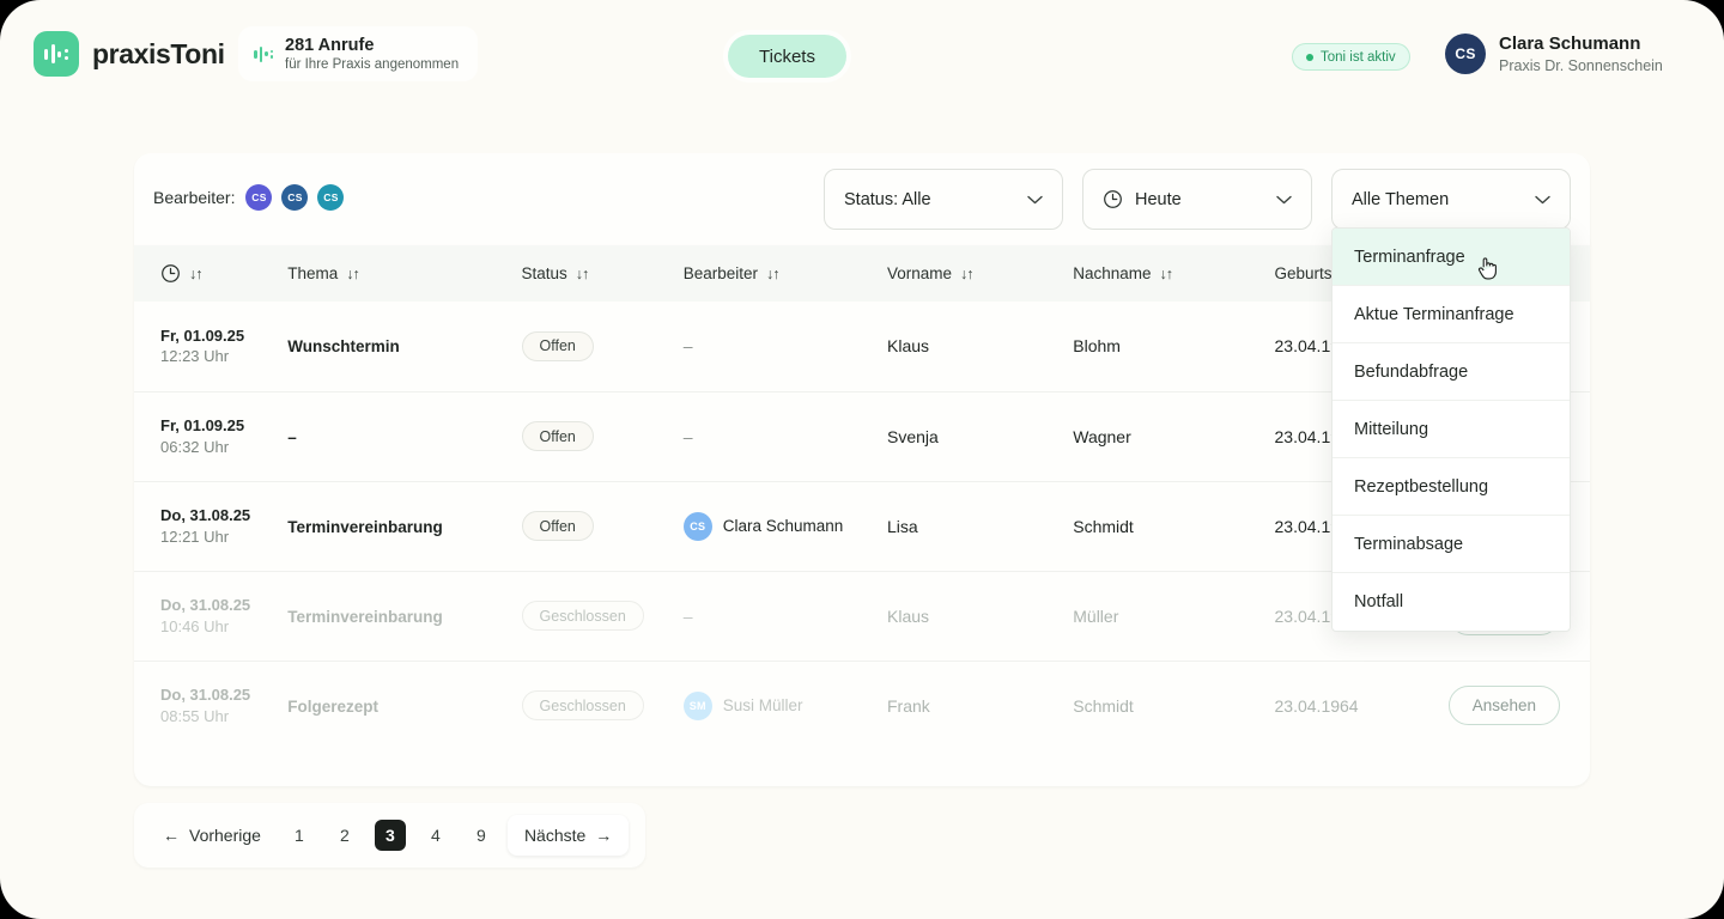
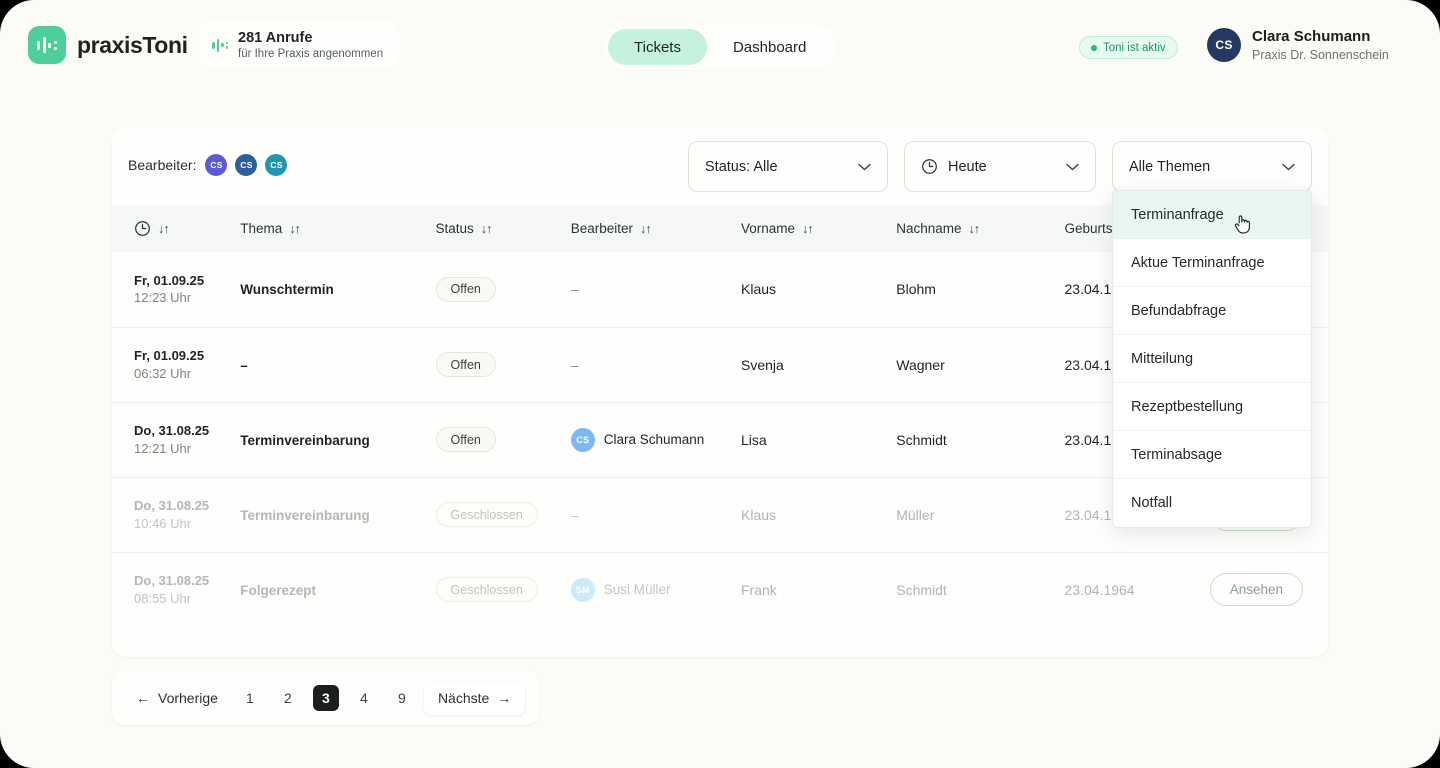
  praxisToni
  281 Anrufe
  für Ihre Praxis angenommen
  Tickets
+ Dashboard
  Toni ist aktiv
  CS
  Clara Schumann
  Praxis Dr. Sonnenschein
  Bearbeiter:
  CS
  CS
  CS
  Status: Alle
  Heute
  Alle Themen
  ↓↑	Thema ↓↑	Status ↓↑	Bearbeiter ↓↑	Vorname ↓↑	Nachname ↓↑	Geburts
  Fr, 01.09.25 12:23 Uhr	Wunschtermin	Offen	–	Klaus	Blohm	23.04.1
  Fr, 01.09.25 06:32 Uhr	–	Offen	–	Svenja	Wagner	23.04.1
  Do, 31.08.25 12:21 Uhr	Terminvereinbarung	Offen	CS Clara Schumann	Lisa	Schmidt	23.04.1
  Do, 31.08.25 10:46 Uhr	Terminvereinbarung	Geschlossen	–	Klaus	Müller	23.04.1
  Do, 31.08.25 08:55 Uhr	Folgerezept	Geschlossen	SM Susi Müller	Frank	Schmidt	23.04.1964	Ansehen
  Terminanfrage
  Aktue Terminanfrage
  Befundabfrage
  Mitteilung
  Rezeptbestellung
  Terminabsage
  Notfall
  ←
  Vorherige
  1
  2
  3
  4
  9
  Nächste
  →
